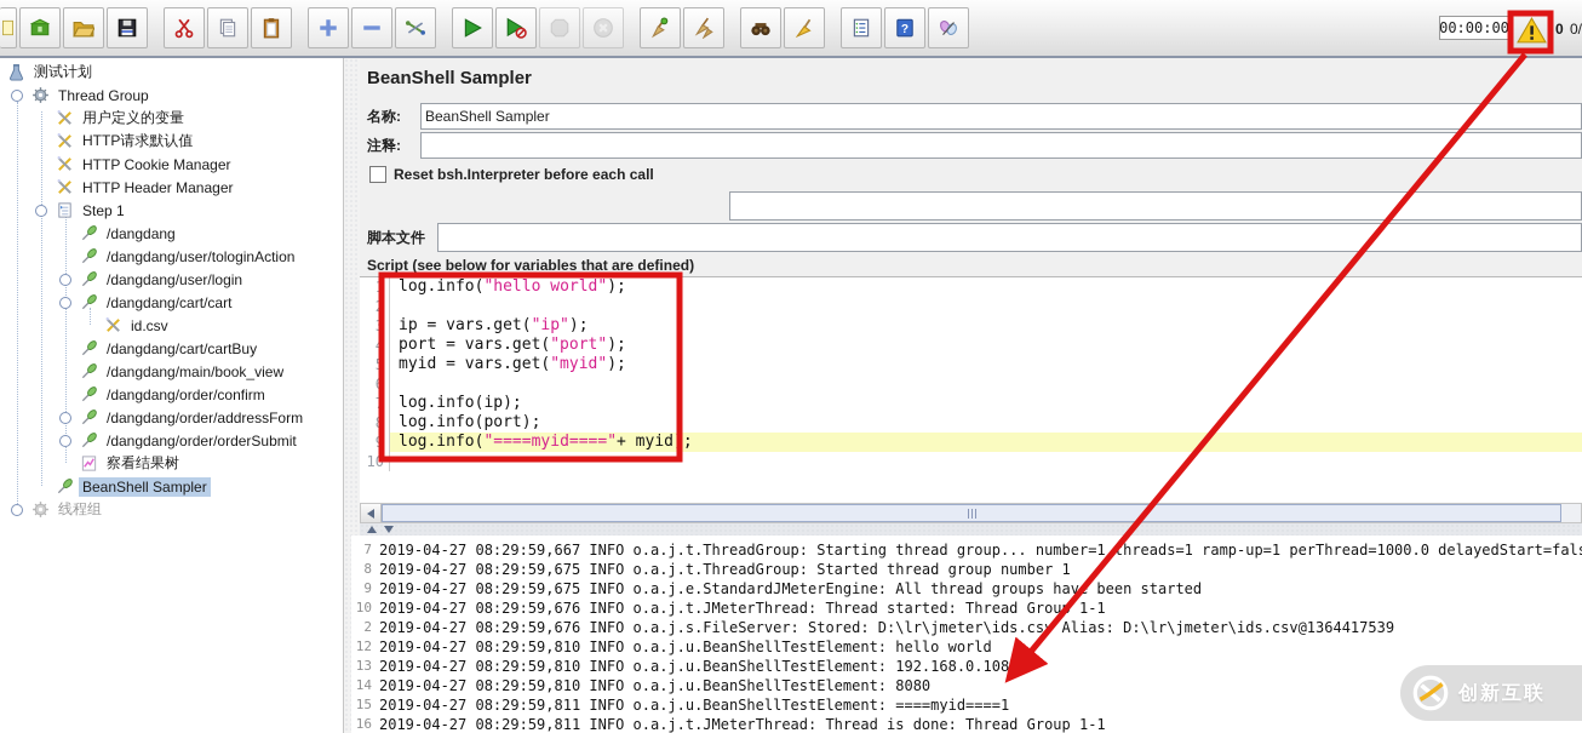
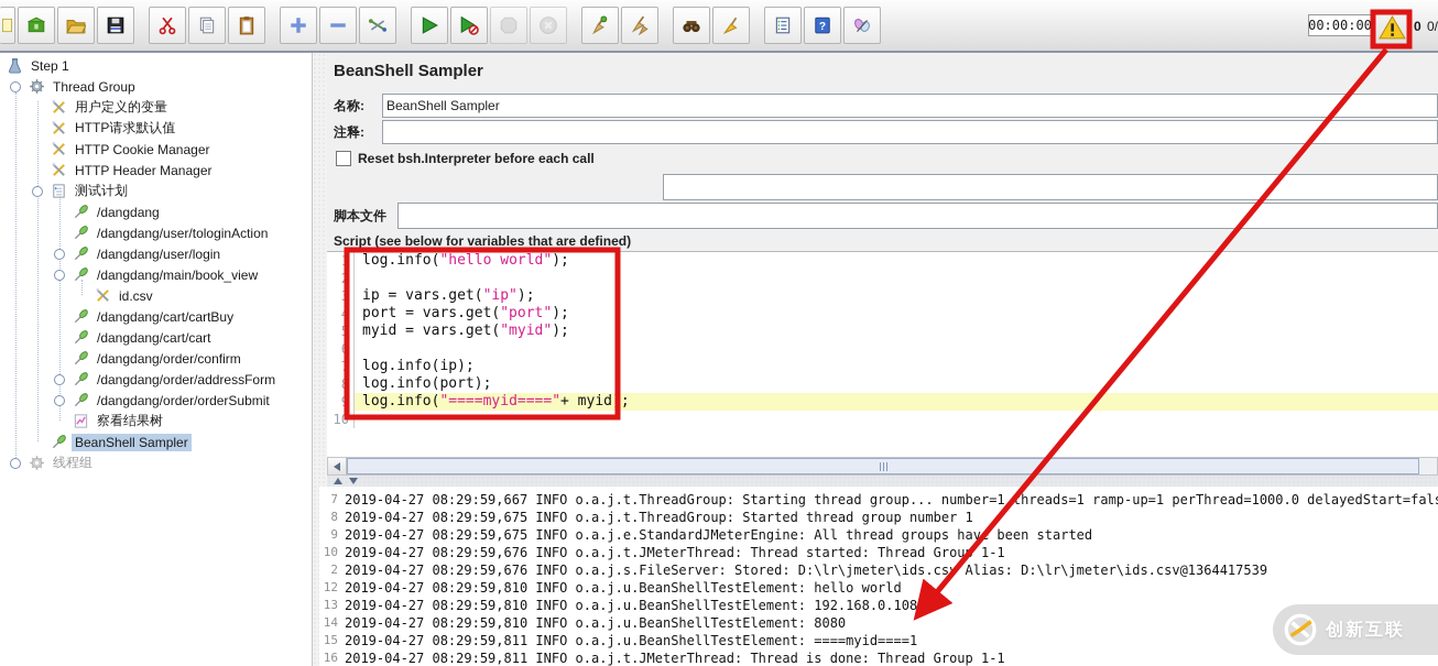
  ?
  00:00:00
  0
- 测试计划
+ Step 1
  Thread Group
  用户定义的变量
  HTTP请求默认值
  HTTP Cookie Manager
  HTTP Header Manager
- Step 1
+ 测试计划
  /dangdang
  /dangdang/user/tologinAction
  /dangdang/user/login
- /dangdang/cart/cart
+ /dangdang/main/book_view
  id.csv
  /dangdang/cart/cartBuy
- /dangdang/main/book_view
+ /dangdang/cart/cart
  /dangdang/order/confirm
  /dangdang/order/addressForm
  /dangdang/order/orderSubmit
  察看结果树
  BeanShell Sampler
  线程组
  BeanShell Sampler
  名称:
  BeanShell Sampler
  注释:
  Reset bsh.Interpreter before each call
  脚本文件
  Script (see below for variables that are defined)
  log.info("hello world");
  ip = vars.get("ip");
  port = vars.get("port");
  myid = vars.get("myid");
  log.info(ip);
  log.info(port);
  log.info("====myid===="+ myid;
  7
  2019-04-27 08:29:59,667 INFO o.a.j.t.ThreadGroup: Starting thread group... number=1hreads=1 ramp-up=1 perThread=1000.0 delayedStart=fal
  8
  2019-04-27 08:29:59,675 INFO o.a.j.t.ThreadGroup: Started thread group number 1
  9
  2019-04-27 08:29:59,675 INFO o.a.j.e.StandardJMeterEngine: All thread groups hav been started
  10
  2019-04-27 08:29:59,676 INFO o.a.j.t.JMeterThread: Thread started: Thread Grou 1-1
  2
  2019-04-27 08:29:59,676 INFO o.a.j.s.FileServer: Stored: D:\lr\jmeter\ids.cs Alias: D:\lr\jmeter\ids.csv@1364417539
  12
  2019-04-27 08:29:59,810 INFO o.a.j.u.BeanShellTestElement: hello world
  13
  2019-04-27 08:29:59,810 INFO o.a.j.u.BeanShellTestElement: 192.168.0.108
  14
  2019-04-27 08:29:59,810 INFO o.a.j.u.BeanShellTestElement: 8080
  15
  2019-04-27 08:29:59,811 INFO o.a.j.u.BeanShellTestElement: ====myid====1
  16
  2019-04-27 08:29:59,811 INFO o.a.j.t.JMeterThread: Thread is done: Thread Group 1-1
  创新互联
